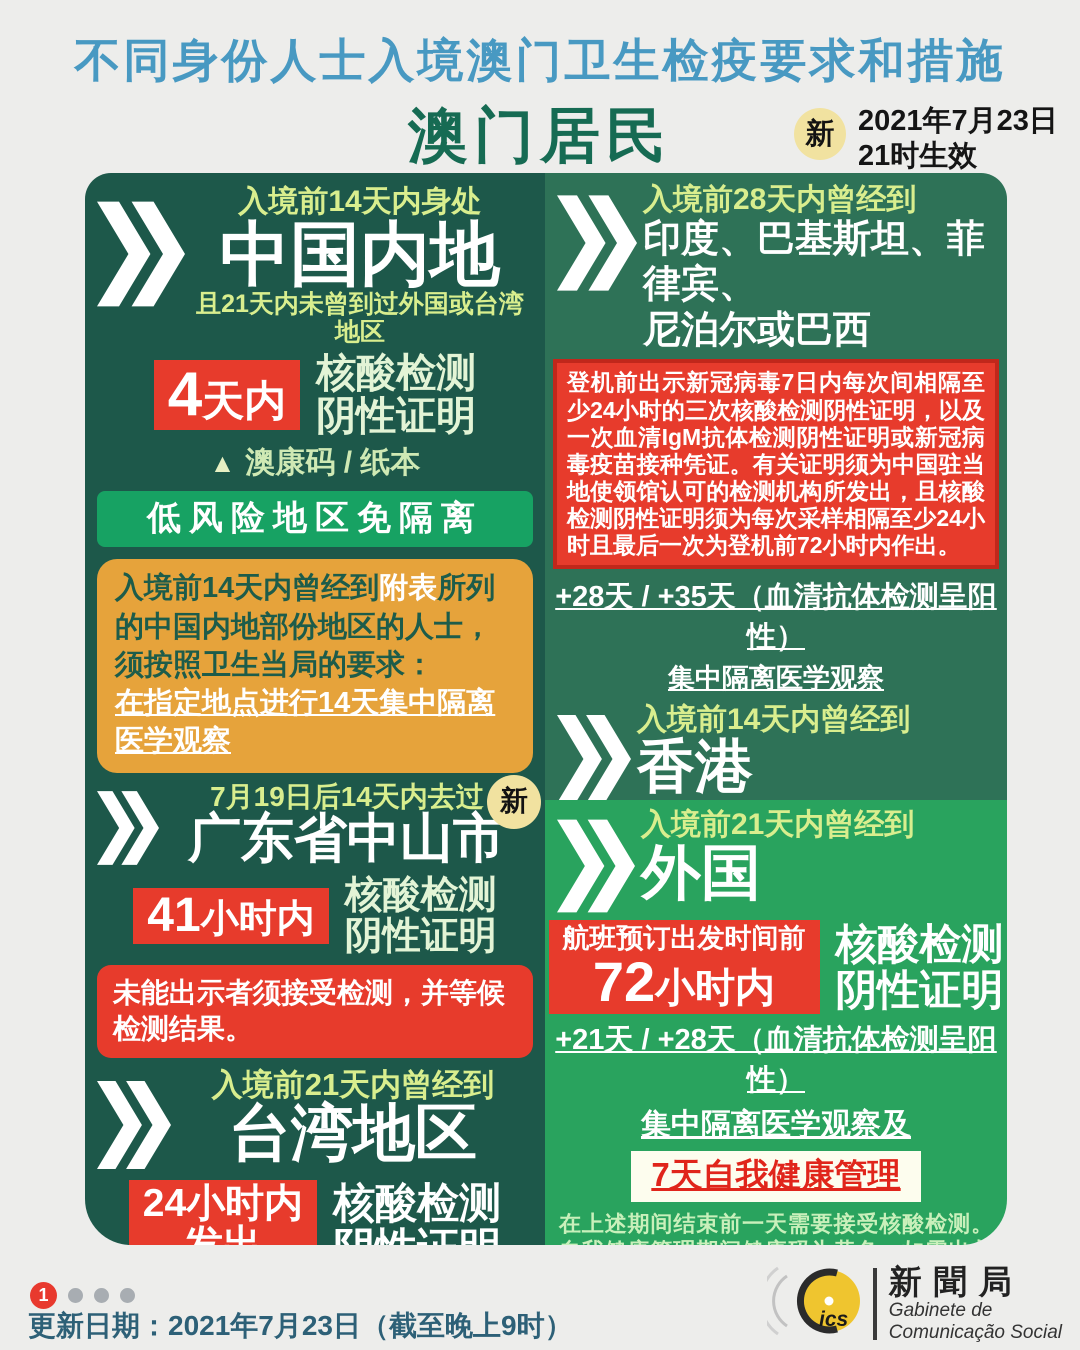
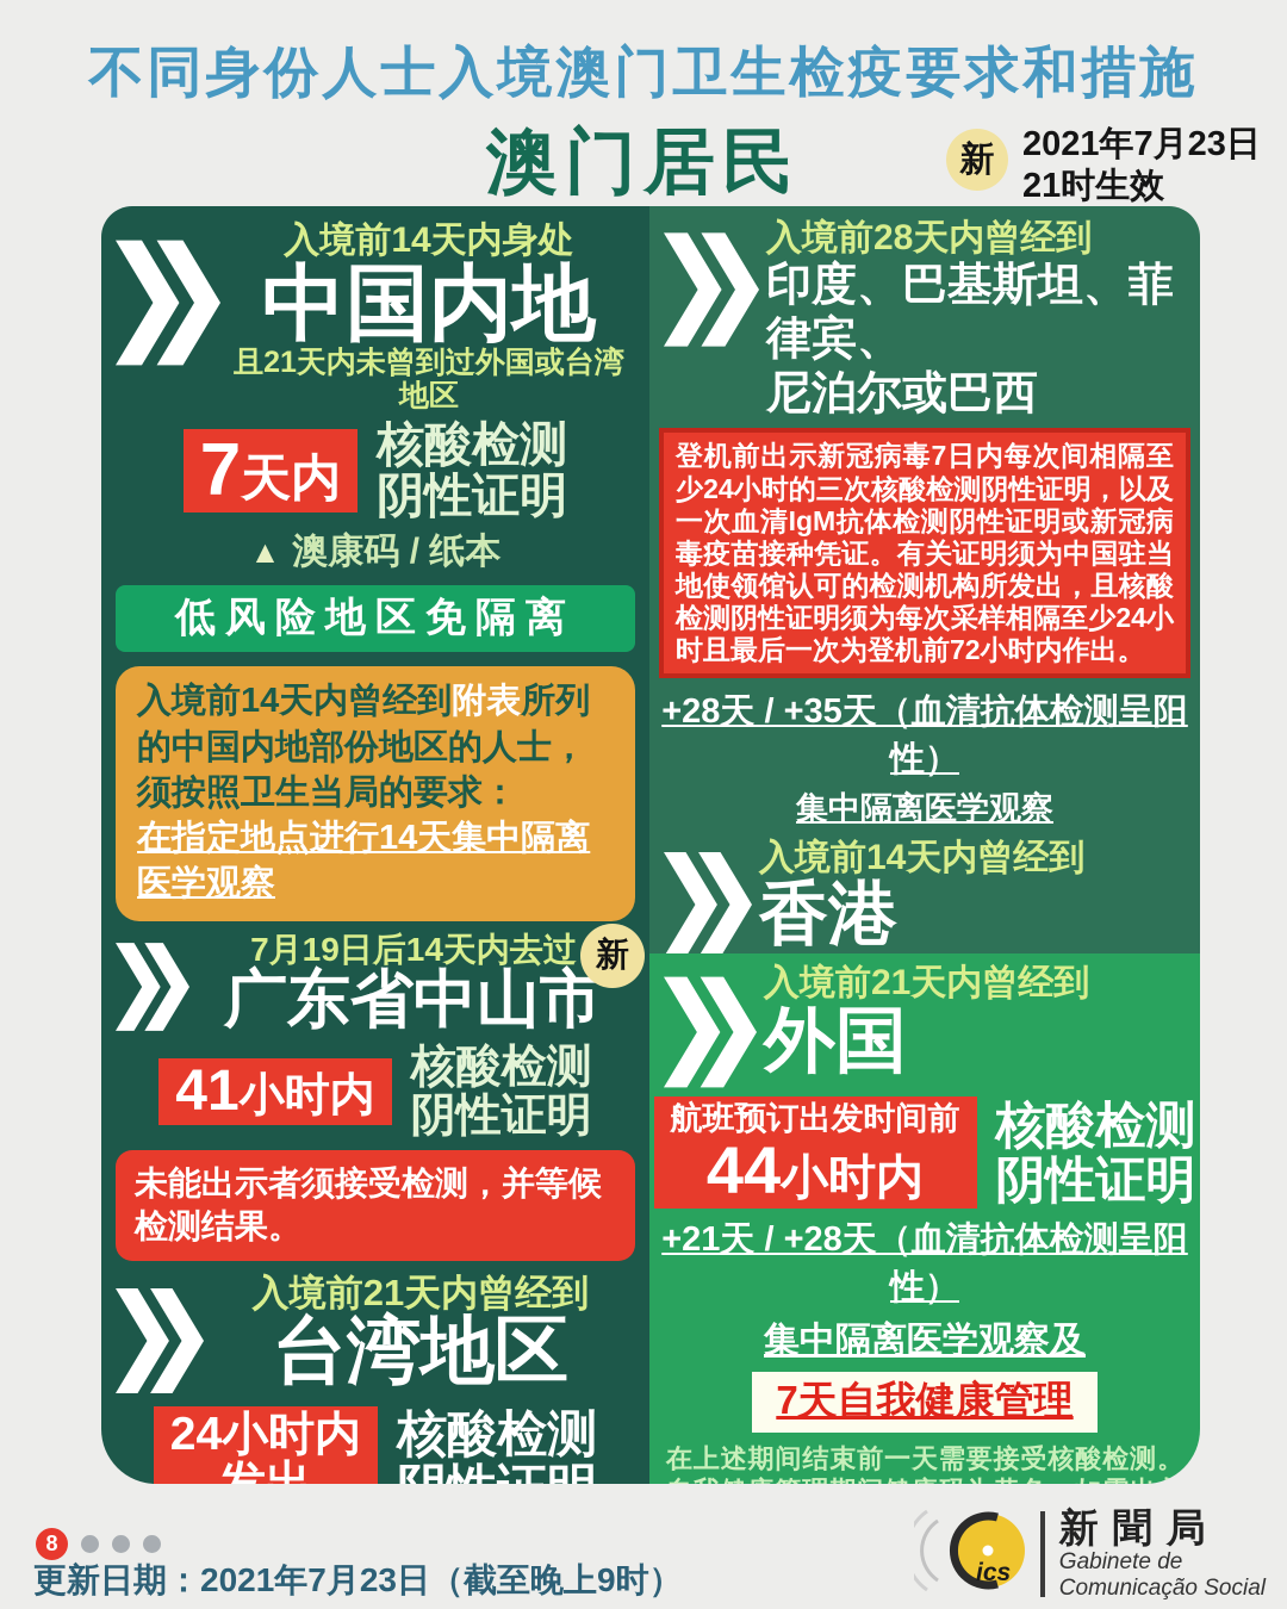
  不同身份人士入境澳门卫生检疫要求和措施
  澳门居民
  新
  2021年7月23日
  21时生效
  入境前14天内身处
  中国内地
  且21天内未曾到过外国或台湾地区
- 4天内
+ 7天内
  核酸检测
  阴性证明
  ▲ 澳康码 / 纸本
  低风险地区免隔离
  入境前14天内曾经到附表所列的中国内地部份地区的人士，须按照卫生当局的要求：
  在指定地点进行14天集中隔离医学观察
  7月19日后14天内去过
  广东省中山市
  新
  41小时内
  核酸检测
  阴性证明
  未能出示者须接受检测，并等候检测结果。
  入境前21天内曾经到
  台湾地区
  24小时内
  发出
  核酸检测
  入境前28天内曾经到
  印度、巴基斯坦、菲律宾、
  尼泊尔或巴西
  登机前出示新冠病毒7日内每次间相隔至少24小时的三次核酸检测阴性证明，以及一次血清IgM抗体检测阴性证明或新冠病毒疫苗接种凭证。有关证明须为中国驻当地使领馆认可的检测机构所发出，且核酸检测阴性证明须为每次采样相隔至少24小时且最后一次为登机前72小时内作出。
  +28天 / +35天（血清抗体检测呈阳性）
  集中隔离医学观察
  入境前14天内曾经到
  香港
  入境前21天内曾经到
  外国
  航班预订出发时间前
- 72小时内
+ 44小时内
  核酸检测
  阴性证明
  +21天 / +28天（血清抗体检测呈阳性）
  集中隔离医学观察及
  7天自我健康管理
- 1
+ 8
  更新日期：2021年7月23日（截至晚上9时）
  ics
  新聞局
  Gabinete de
  Comunicação Social
